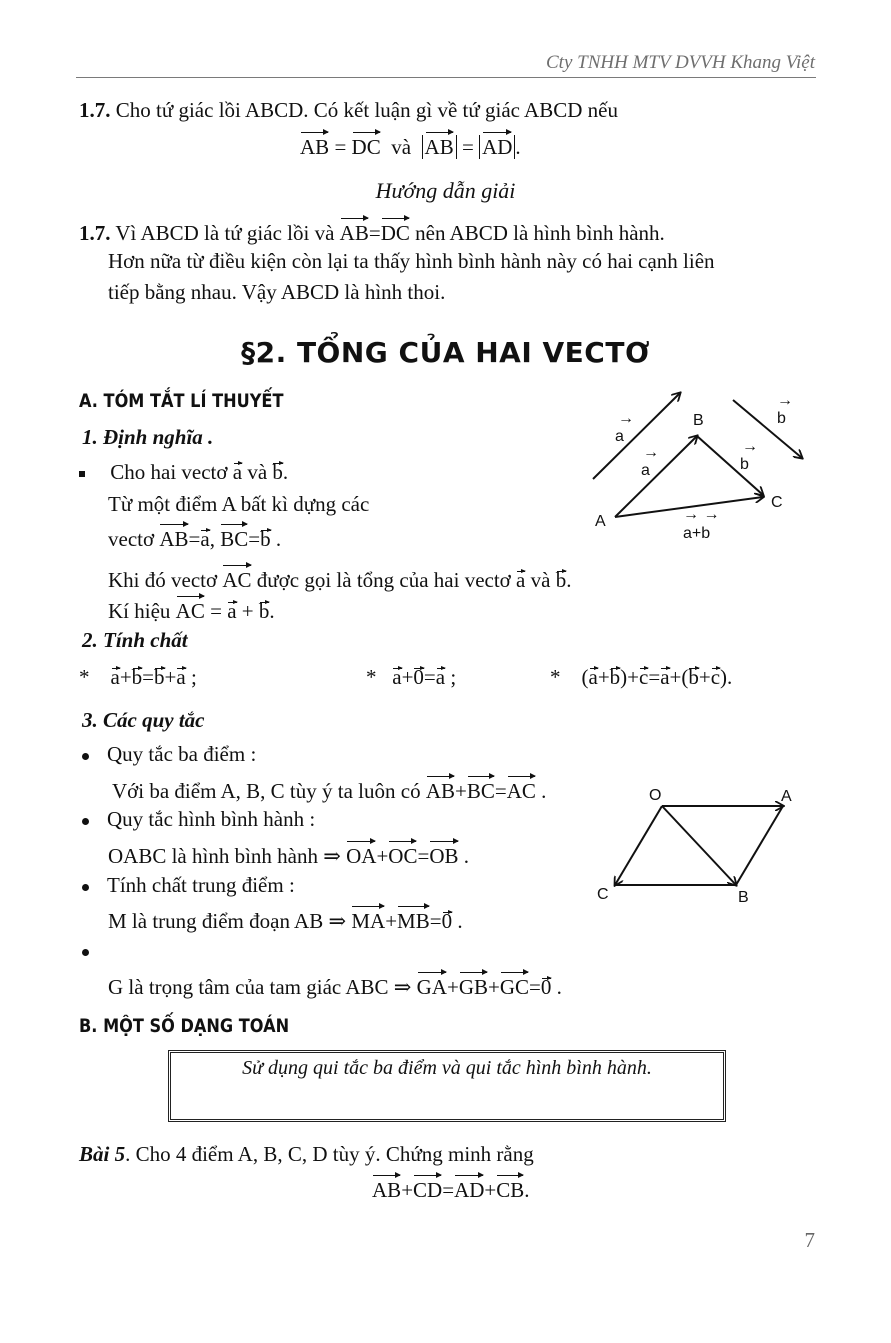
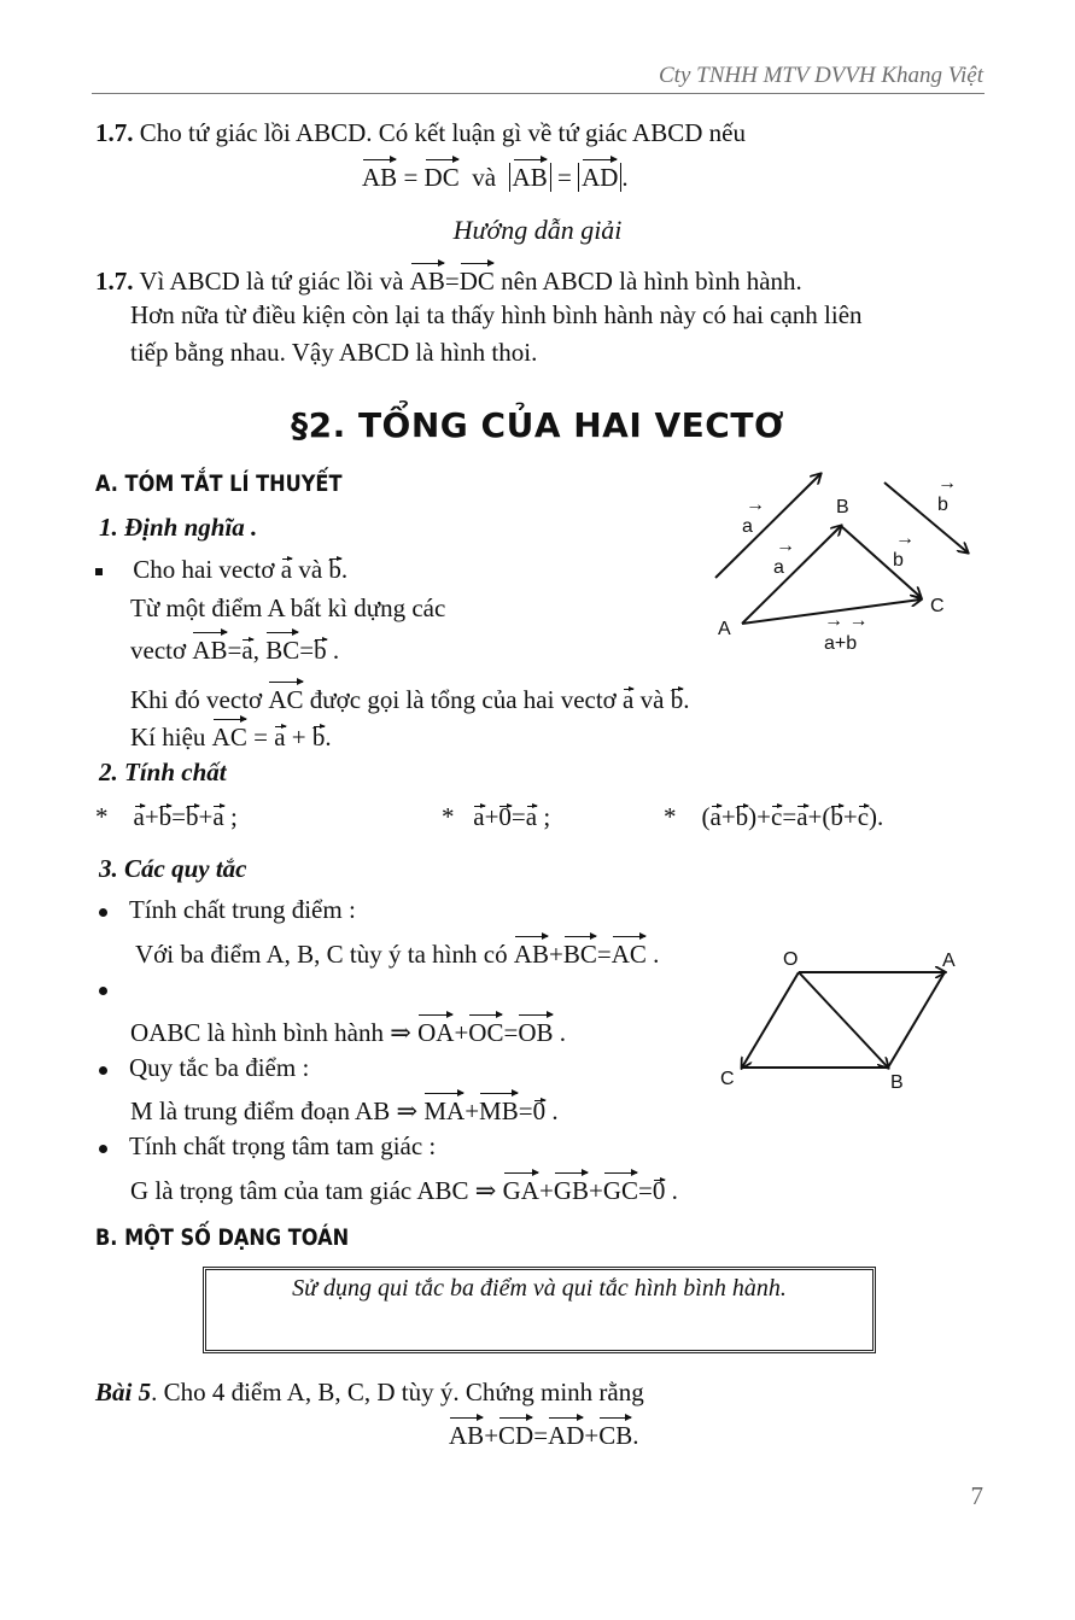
  Cty TNHH MTV DVVH Khang Việt
  1.7. Cho tứ giác lồi ABCD. Có kết luận gì về tứ giác ABCD nếu
  AB = DC và AB = AD .
  Hướng dẫn giải
  1.7. Vì ABCD là tứ giác lồi và AB=DC nên ABCD là hình bình hành.
  Hơn nữa từ điều kiện còn lại ta thấy hình bình hành này có hai cạnh liên
  tiếp bằng nhau. Vậy ABCD là hình thoi.
  §2. TỔNG CỦA HAI VECTƠ
  A. TÓM TẮT LÍ THUYẾT
  1. Định nghĩa .
  Cho hai vectơ a và b.
  Từ một điểm A bất kì dựng các
  vectơ AB=a, BC=b .
  Khi đó vectơ AC được gọi là tổng của hai vectơ a và b.
  Kí hiệu AC = a + b.
  a
  →
  b
  →
  B
  a
  →
  b
  →
  C
  A
  a+b
  → →
  2. Tính chất
  * a+b=b+a ;
  * a+0=a ;
  * (a+b)+c=a+(b+c).
  3. Các quy tắc
- Quy tắc ba điểm :
+ Tính chất trung điểm :
- Với ba điểm A, B, C tùy ý ta luôn có AB+BC=AC .
+ Với ba điểm A, B, C tùy ý ta hình có AB+BC=AC .
- Quy tắc hình bình hành :
  OABC là hình bình hành ⇒ OA+OC=OB .
- Tính chất trung điểm :
+ Quy tắc ba điểm :
  M là trung điểm đoạn AB ⇒ MA+MB=0 .
+ Tính chất trọng tâm tam giác :
  G là trọng tâm của tam giác ABC ⇒ GA+GB+GC=0 .
  O
  A
  C
  B
  B. MỘT SỐ DẠNG TOÁN
  Sử dụng qui tắc ba điểm và qui tắc hình bình hành.
  Bài 5. Cho 4 điểm A, B, C, D tùy ý. Chứng minh rằng
  AB+CD=AD+CB.
  7
